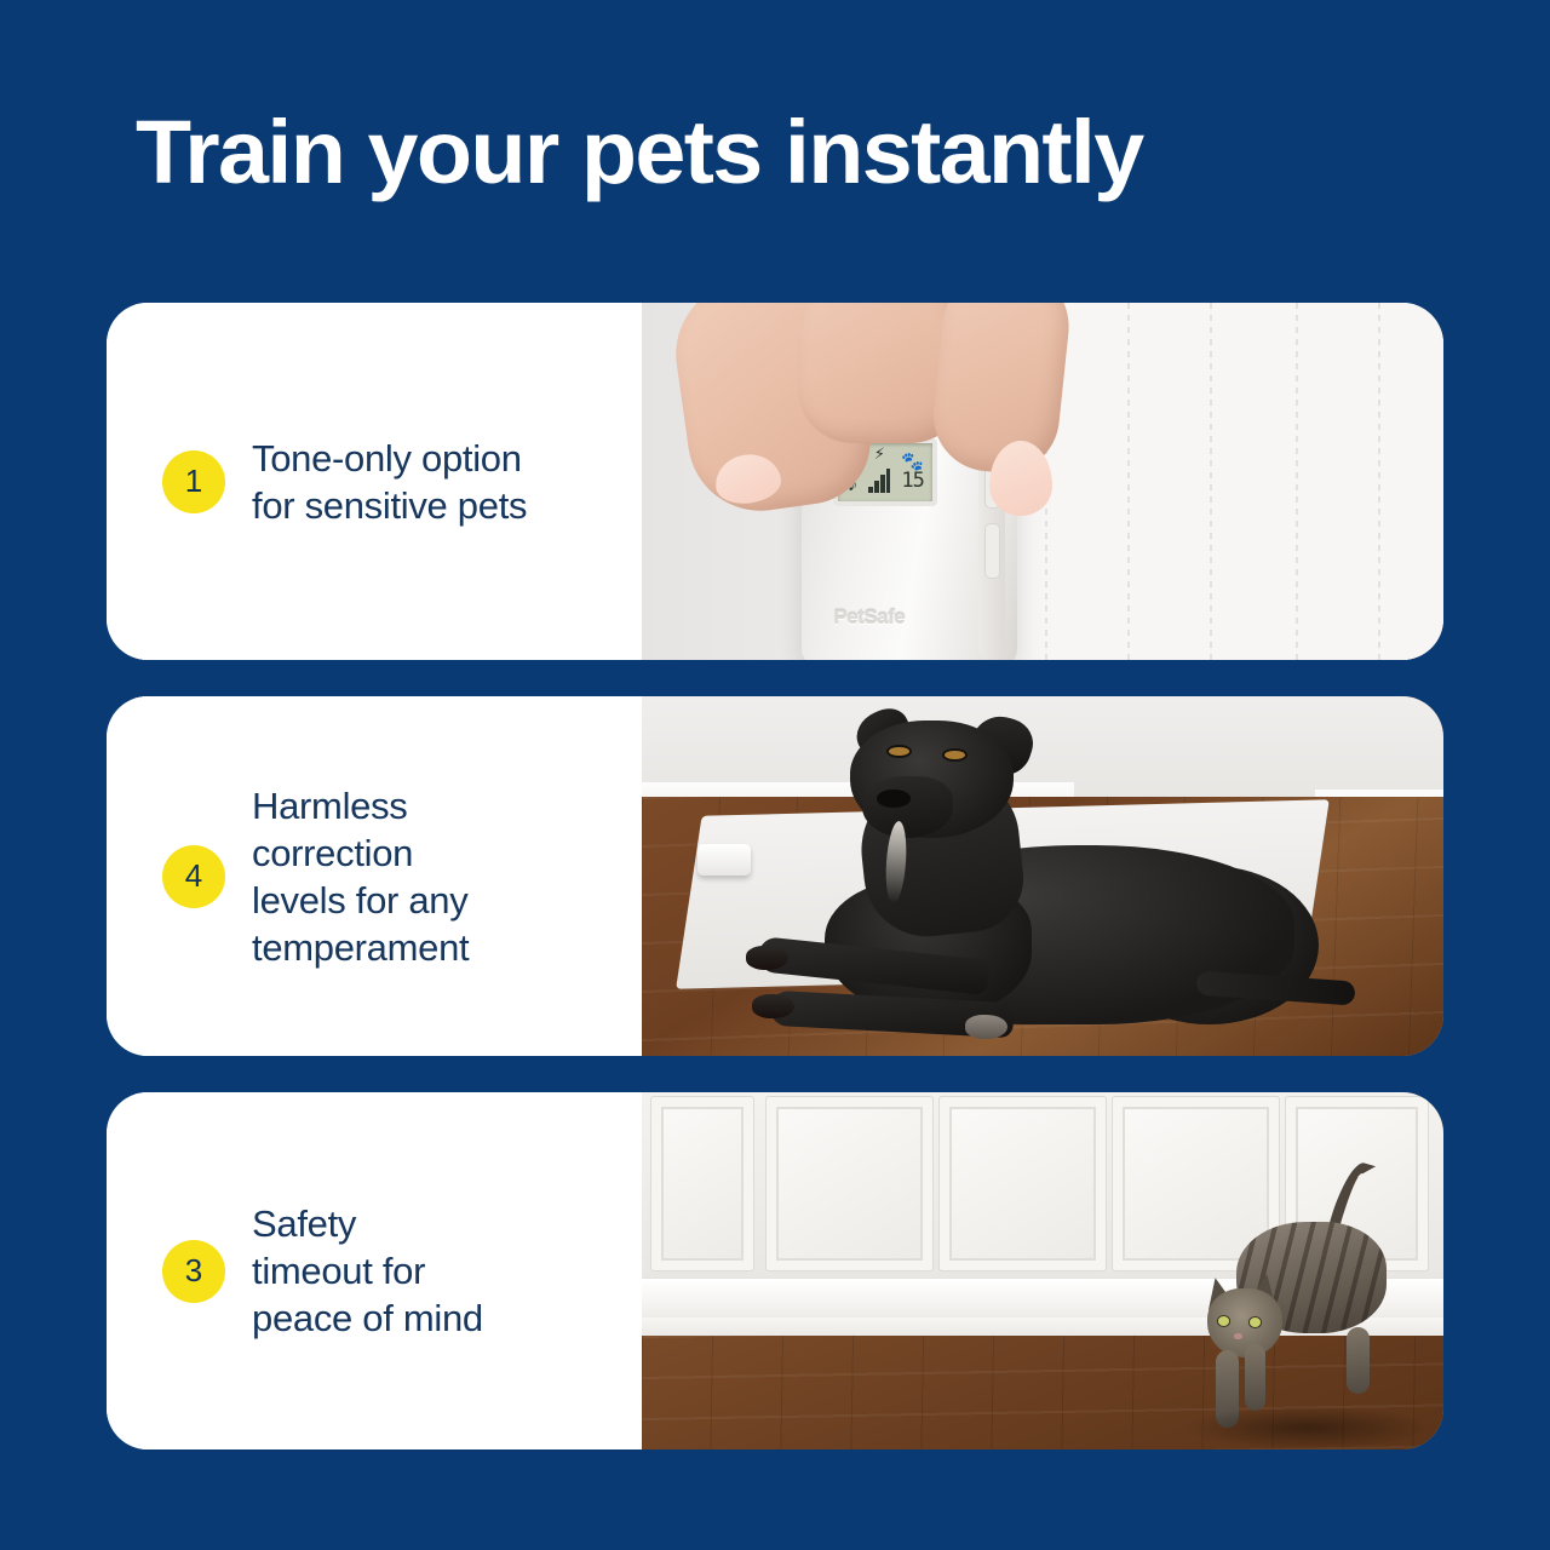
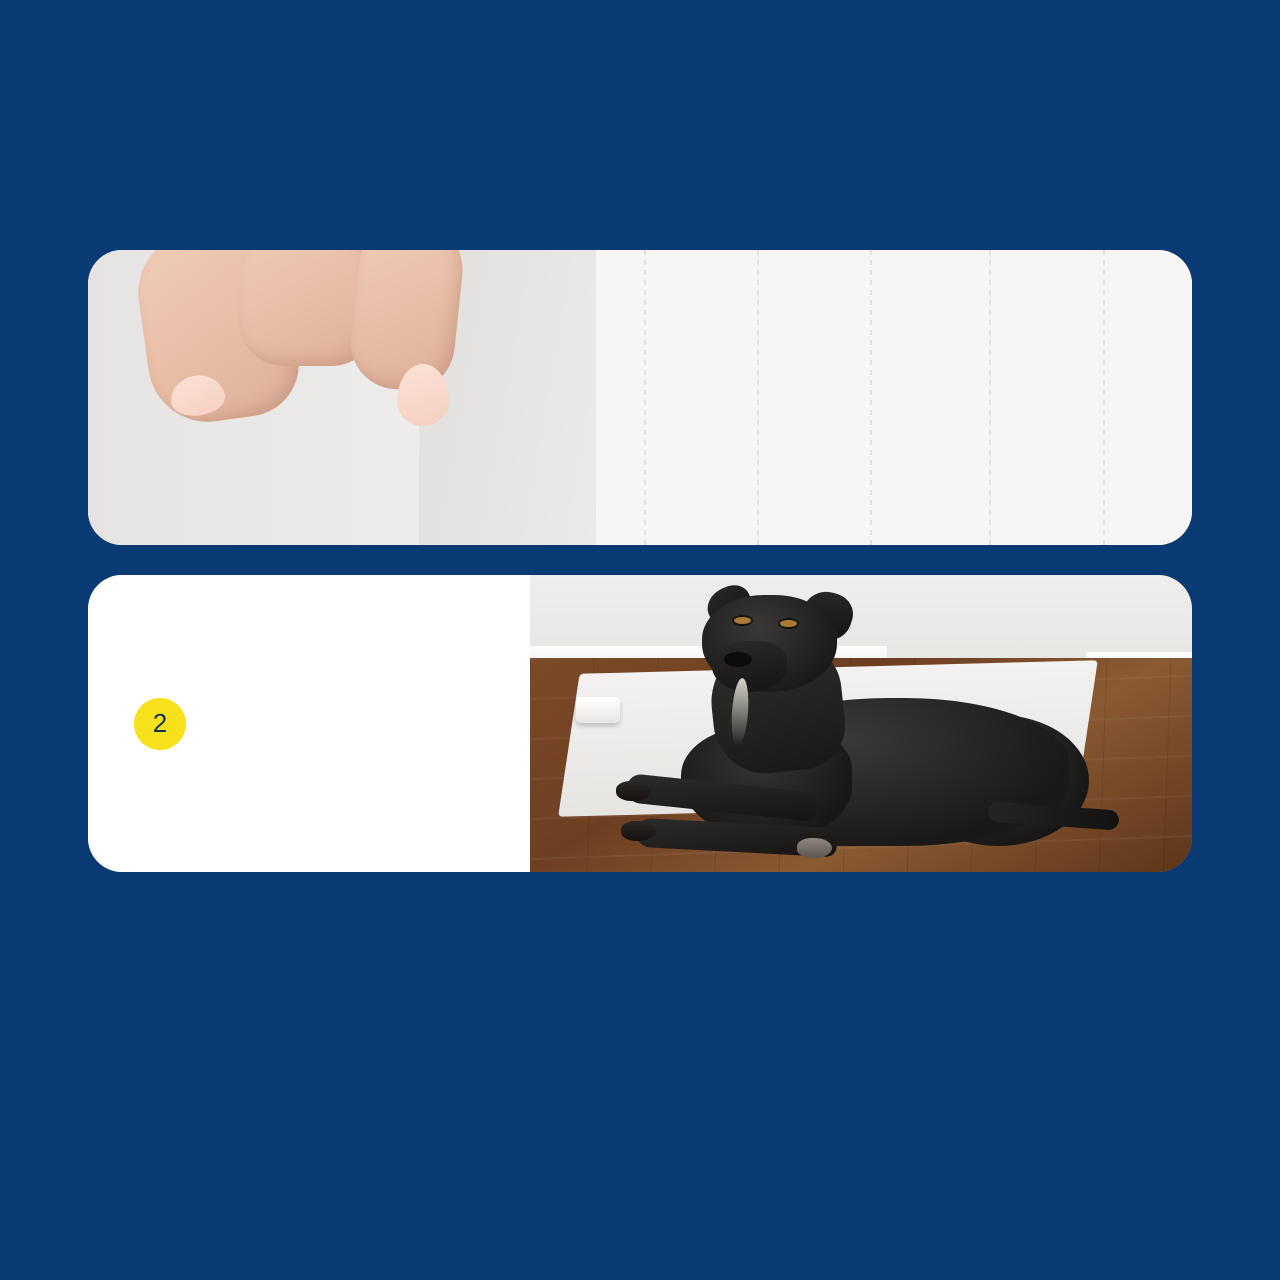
- Train your pets instantly
- 1
- Tone-only option
- for sensitive pets
- ⚡
- 🐾
- 15
- PetSafe
- 4
+ 2
- Harmless
- correction
- levels for any
- temperament
- 3
- Safety
- timeout for
- peace of mind
